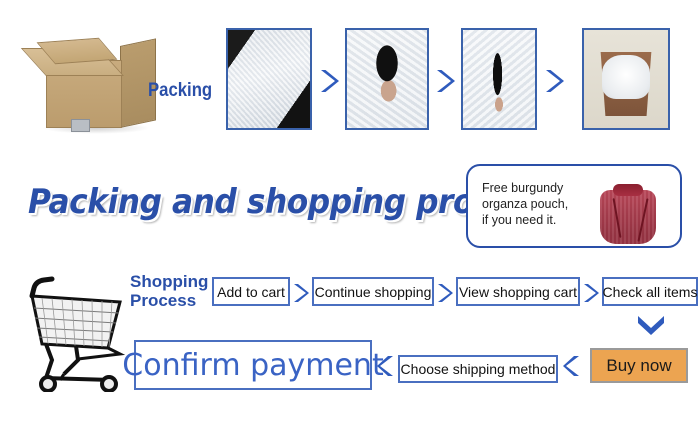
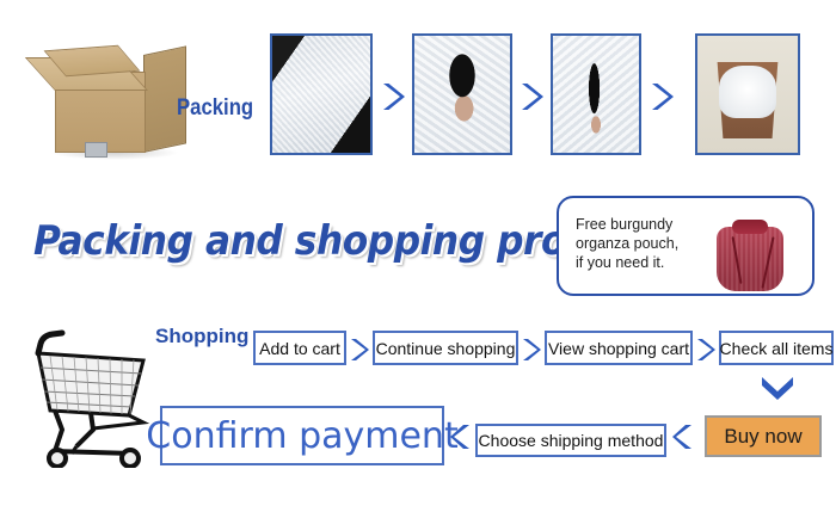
  Packing
  Packing and shopping pro
  Free burgundy
  organza pouch,
  if you need it.
  Shopping
- Process
  Add to cart
  Continue shopping
  View shopping cart
  Check all items
  Confirm paymen
  Choose shipping method
  Buy now
